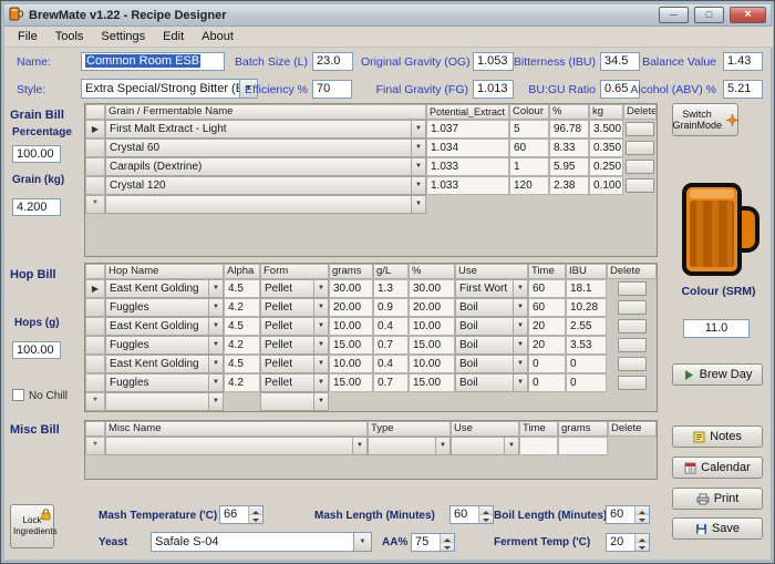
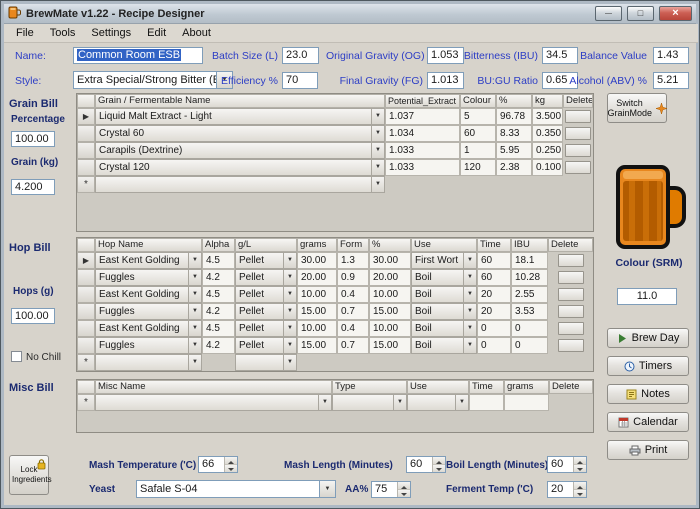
  BrewMate v1.22 - Recipe Designer
  File
  Tools
  Settings
  Edit
  About
  Name:
  Common Room ESB
  Batch Size (L)
  23.0
  Original Gravity (OG)
  1.053
  Bitterness (IBU)
  34.5
  Balance Value
  1.43
  Style:
  Extra Special/Strong Bitter (
  Efficiency %
  70
  Final Gravity (FG)
  1.013
  BU:GU Ratio
  0.65
  Alcohol (ABV) %
  5.21
  Grain Bill
  Percentage
  100.00
  Grain (kg)
  4.200
  Grain / Fermentable Name
  Potential_Extract
  Colour
  %
  kg
  Delete
  ▶
- First Malt Extract - Light
+ Liquid Malt Extract - Light
  1.037
  5
  96.78
  3.500
  Crystal 60
  1.034
  60
  8.33
  0.350
  Carapils (Dextrine)
  1.033
  1
  5.95
  0.250
  Crystal 120
  1.033
  120
  2.38
  0.100
  *
  Hop Bill
  Hops (g)
  100.00
  No Chill
  Hop Name
  Alpha
- Form
+ g/L
  grams
- g/L
+ Form
  %
  Use
  Time
  IBU
  Delete
  ▶
  East Kent Golding
  4.5
  Pellet
  30.00
  1.3
  30.00
  First Wort
  60
  18.1
  Fuggles
  4.2
  Pellet
  20.00
  0.9
  20.00
  Boil
  60
  10.28
  East Kent Golding
  4.5
  Pellet
  10.00
  0.4
  10.00
  Boil
  20
  2.55
  Fuggles
  4.2
  Pellet
  15.00
  0.7
  15.00
  Boil
  20
  3.53
  East Kent Golding
  4.5
  Pellet
  10.00
  0.4
  10.00
  Boil
  0
  0
  Fuggles
  4.2
  Pellet
  15.00
  0.7
  15.00
  Boil
  0
  0
  *
  Misc Bill
  Misc Name
  Type
  Use
  Time
  grams
  Delete
  *
  Switch GrainMode
  Colour (SRM)
  11.0
  Brew Day
+ Timers
  Notes
  Calendar
  Print
- Save
  Lock Ingredients
  Mash Temperature ('C)
  66
  Mash Length (Minutes)
  60
  Boil Length (Minutes
  60
  Yeast
  Safale S-04
  AA%
  75
  Ferment Temp ('C)
  20
